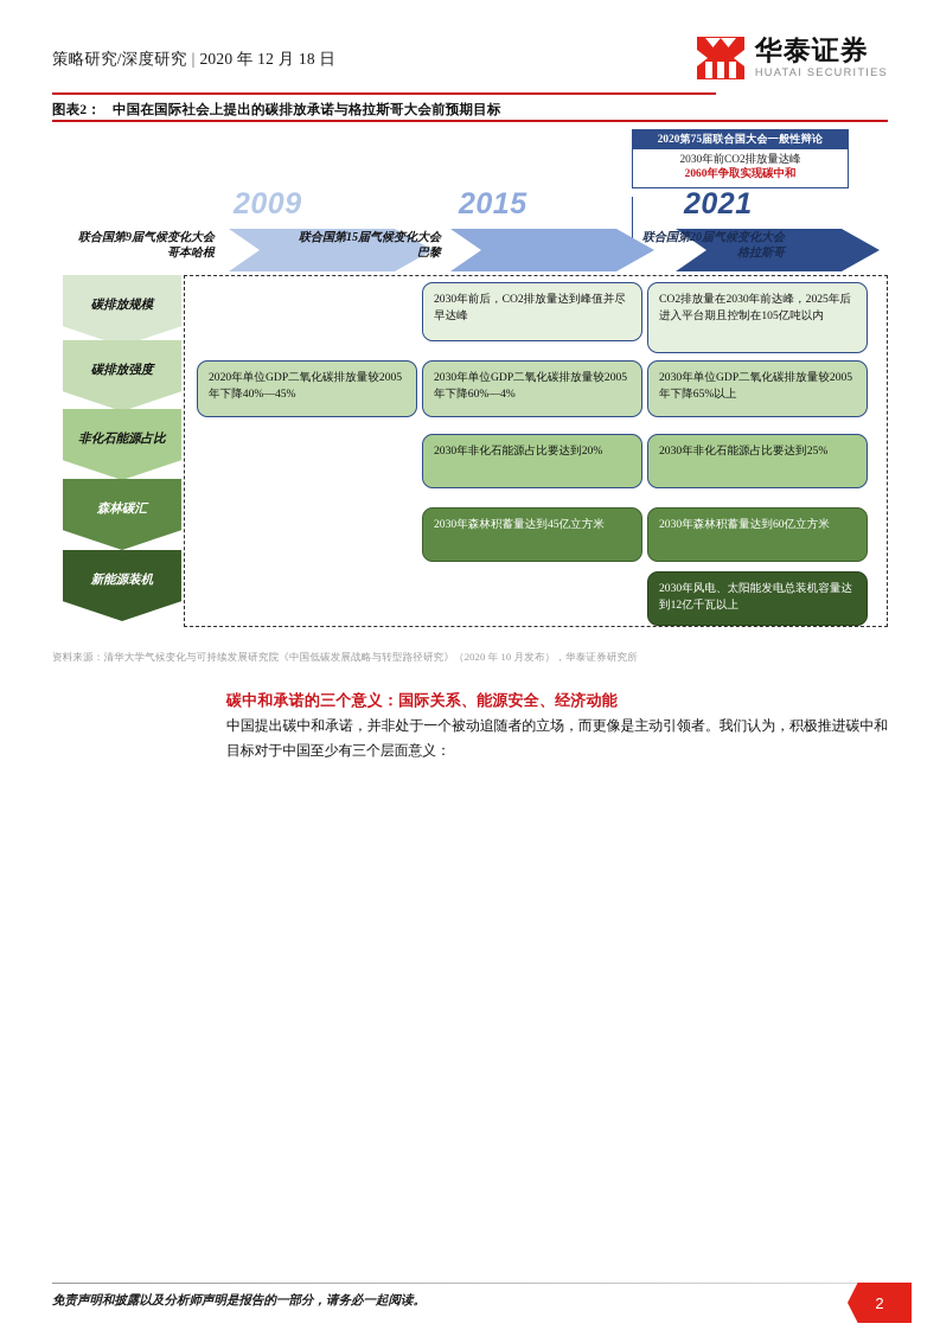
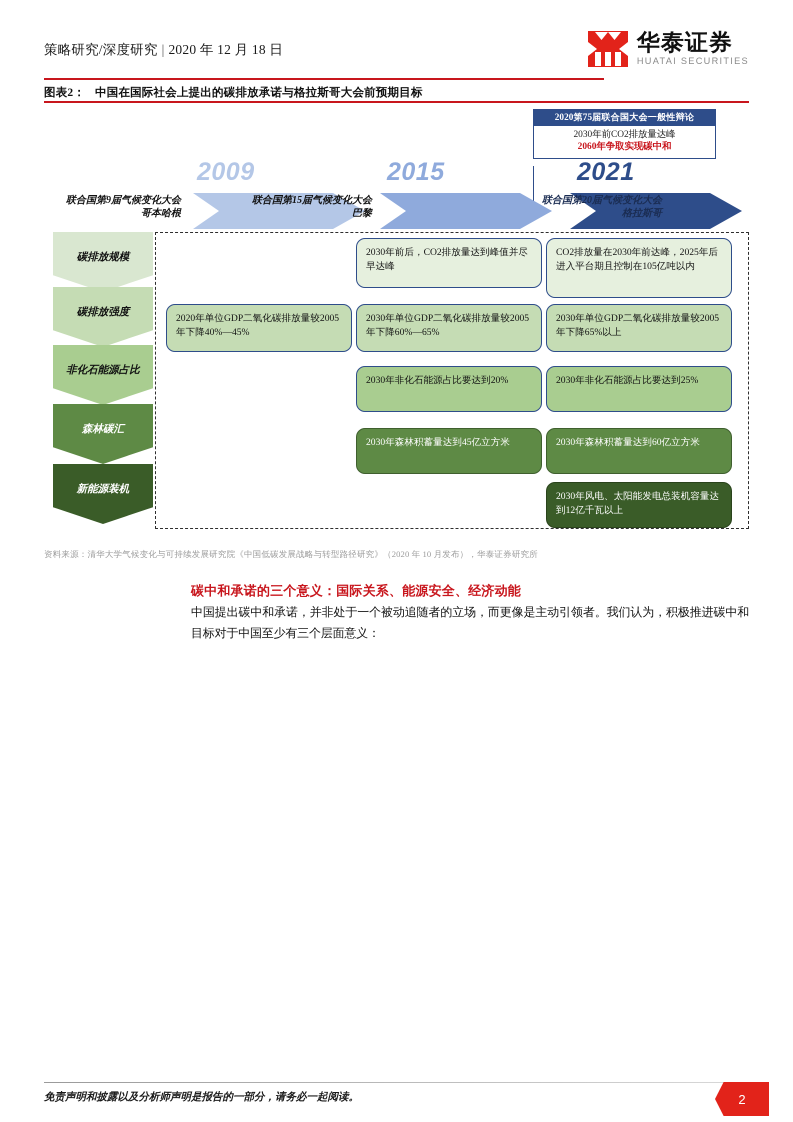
  策略研究/深度研究 | 2020 年 12 月 18 日
  华泰证券
  HUATAI SECURITIES
  图表2： 中国在国际社会上提出的碳排放承诺与格拉斯哥大会前预期目标
  2020第75届联合国大会一般性辩论
  2030年前CO2排放量达峰
  2060年争取实现碳中和
  2009
  联合国第9届气候变化大会
  哥本哈根
  2015
  联合国第15届气候变化大会
  巴黎
  2021
  联合国第20届气候变化大会
  格拉斯哥
  碳排放规模
  碳排放强度
  非化石能源占比
  森林碳汇
  新能源装机
  2020年单位GDP二氧化碳排放量较2005年下降40%—45%
  2030年前后，CO2排放量达到峰值并尽早达峰
- 2030年单位GDP二氧化碳排放量较2005年下降60%—4%
+ 2030年单位GDP二氧化碳排放量较2005年下降60%—65%
  2030年非化石能源占比要达到20%
  2030年森林积蓄量达到45亿立方米
  CO2排放量在2030年前达峰，2025年后进入平台期且控制在105亿吨以内
  2030年单位GDP二氧化碳排放量较2005年下降65%以上
  2030年非化石能源占比要达到25%
  2030年森林积蓄量达到60亿立方米
  2030年风电、太阳能发电总装机容量达到12亿千瓦以上
  资料来源：清华大学气候变化与可持续发展研究院《中国低碳发展战略与转型路径研究》（2020 年 10 月发布），华泰证券研究所
  碳中和承诺的三个意义：国际关系、能源安全、经济动能
  中国提出碳中和承诺，并非处于一个被动追随者的立场，而更像是主动引领者。我们认为，积极推进碳中和目标对于中国至少有三个层面意义：
  免责声明和披露以及分析师声明是报告的一部分，请务必一起阅读。
  2
